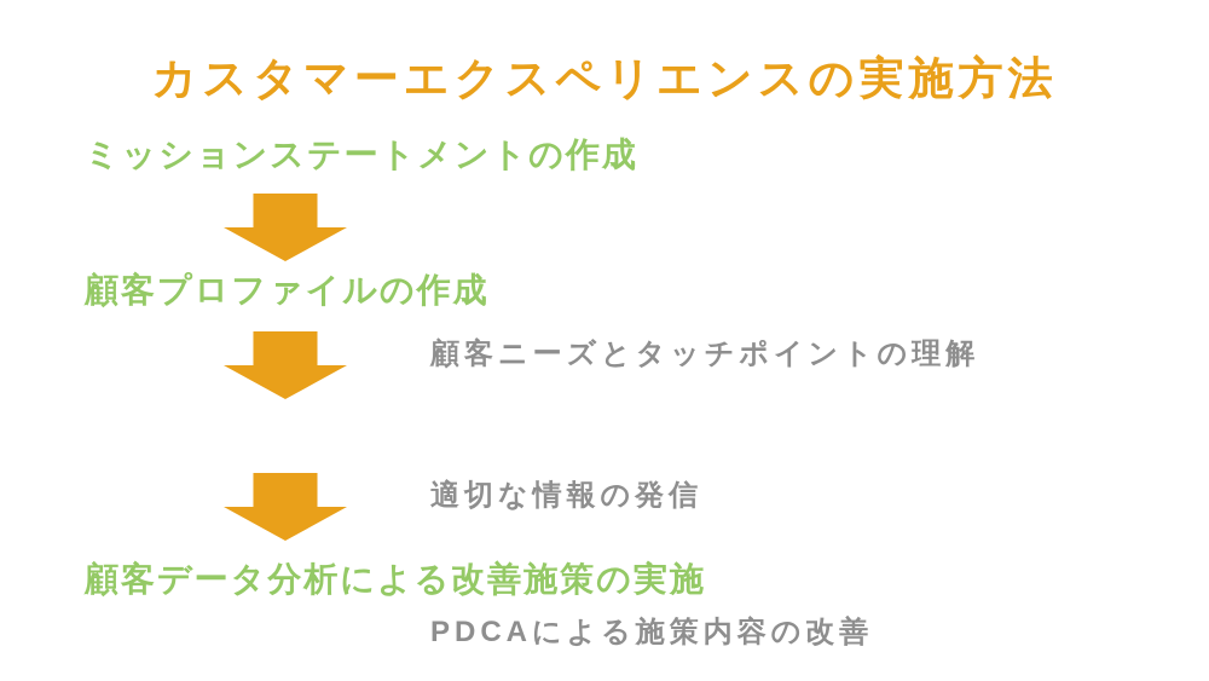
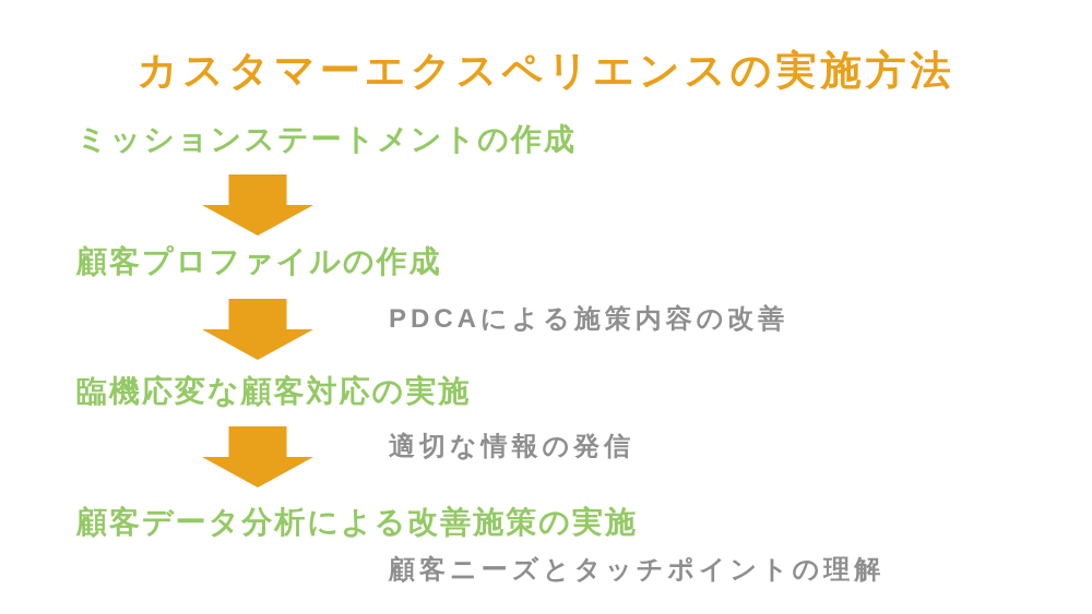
  カスタマーエクスペリエンスの実施方法
  ミッションステートメントの作成
  顧客プロファイルの作成
- 顧客ニーズとタッチポイントの理解
+ PDCAによる施策内容の改善
+ 臨機応変な顧客対応の実施
  適切な情報の発信
  顧客データ分析による改善施策の実施
- PDCAによる施策内容の改善
+ 顧客ニーズとタッチポイントの理解
